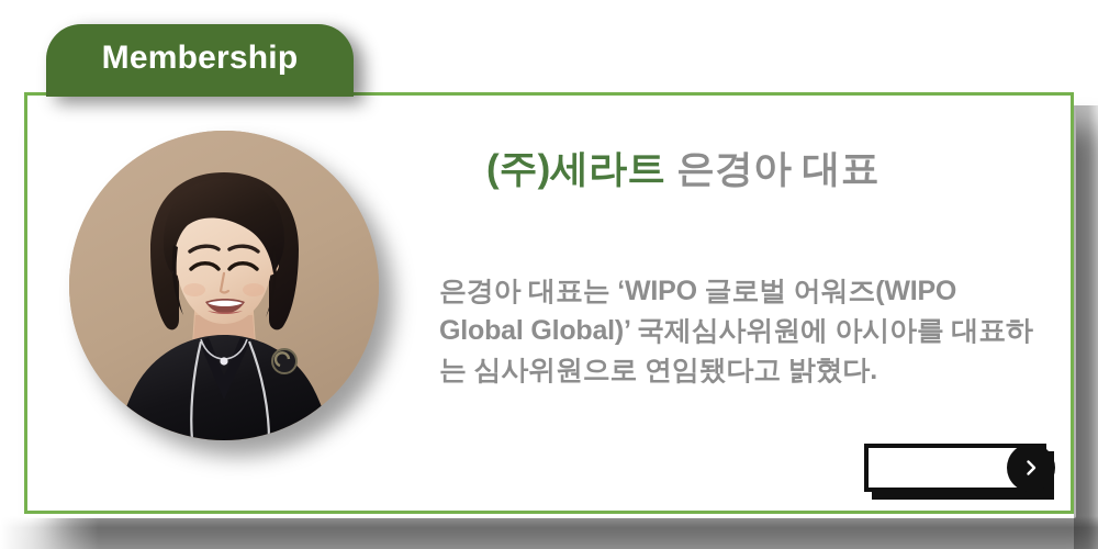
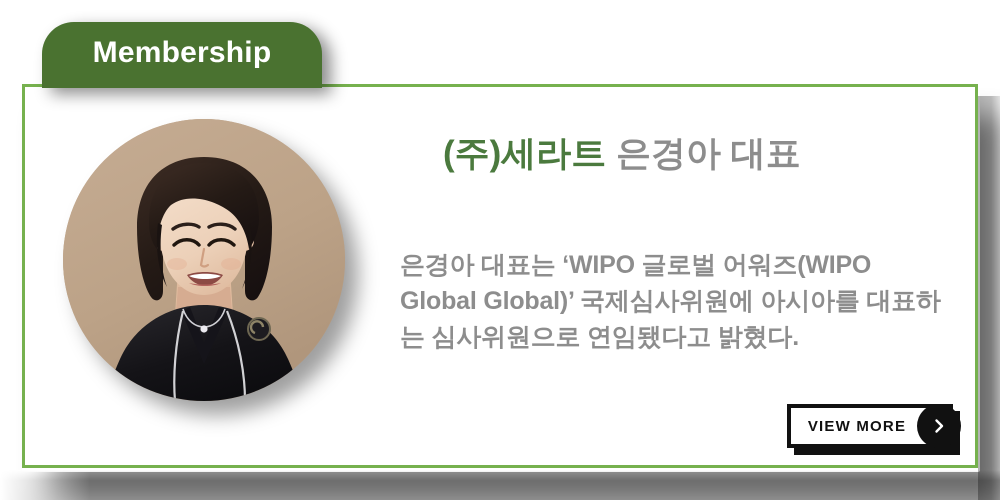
  Membership
  (주)세라트 은경아 대표
  은경아 대표는 ‘WIPO 글로벌 어워즈(WIPO Global Global)’ 국제심사위원에 아시아를 대표하는 심사위원으로 연임됐다고 밝혔다.
+ VIEW MORE
